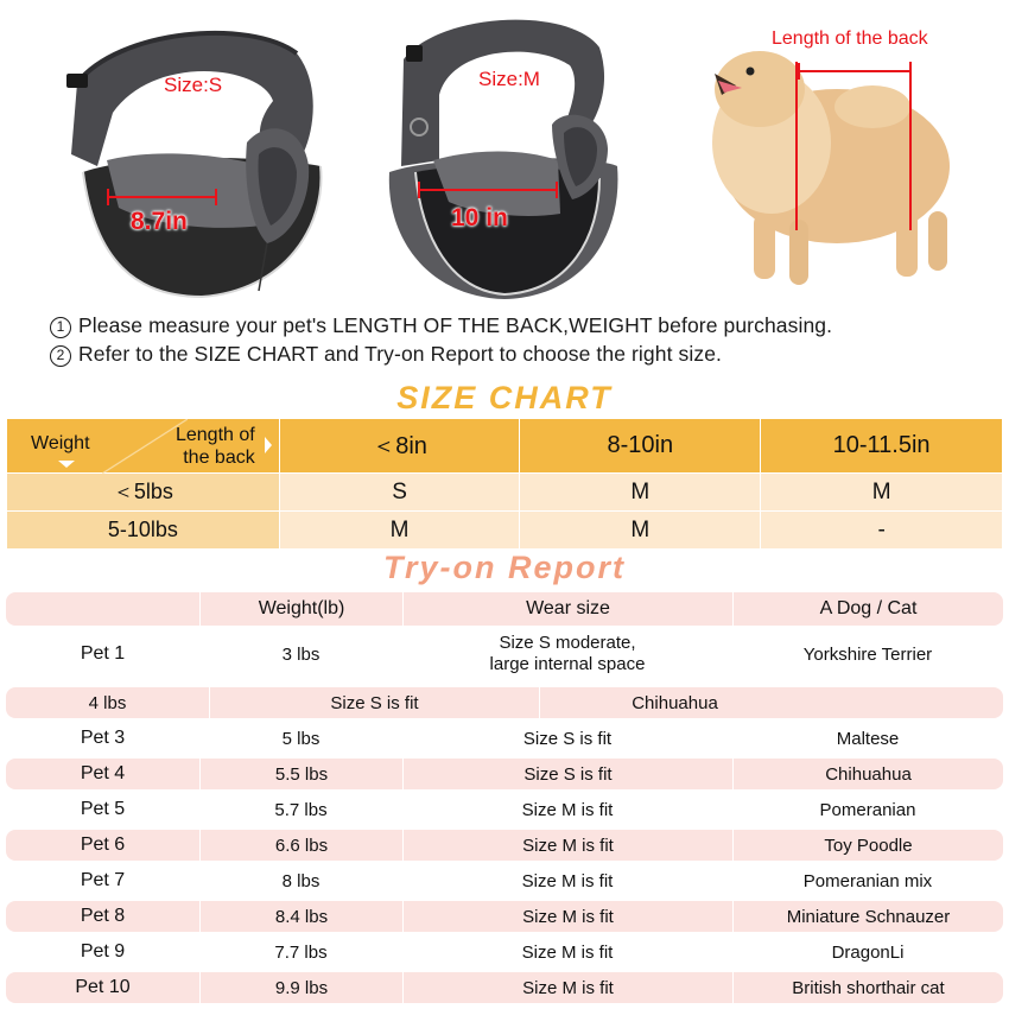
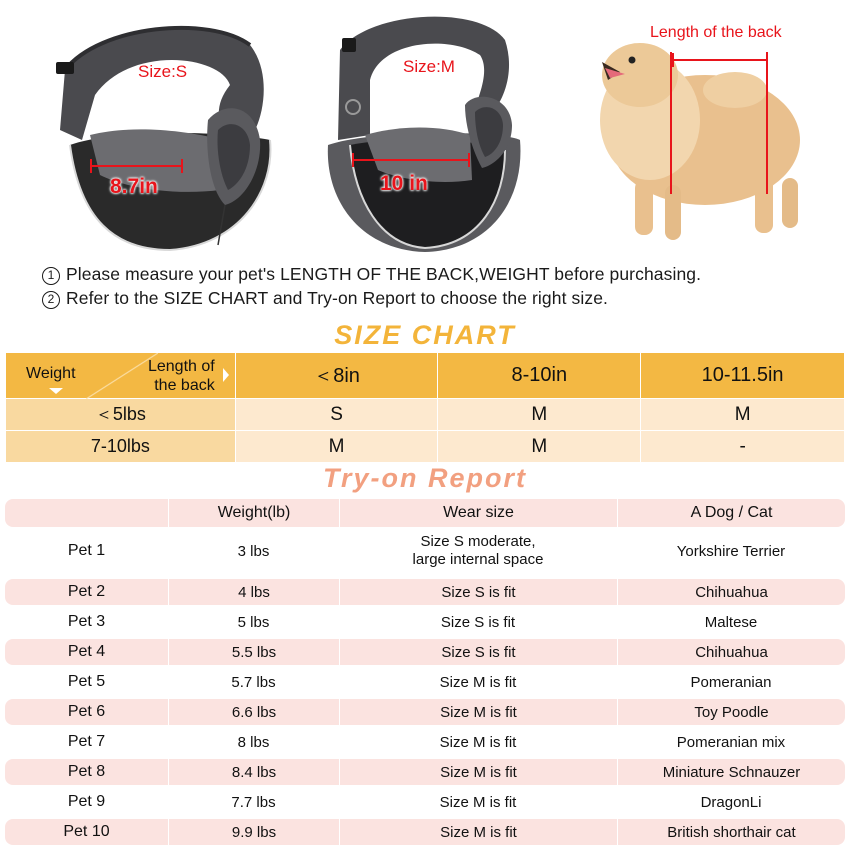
  Size:S
  8.7in
  Size:M
  10 in
  Length of the back
  1 Please measure your pet's LENGTH OF THE BACK,WEIGHT before purchasing.
  2 Refer to the SIZE CHART and Try-on Report to choose the right size.
  SIZE CHART
  Weight Length of the back	＜8in	8-10in	10-11.5in
  ＜5lbs	S	M	M
- 5-10lbs	M	M	-
+ 7-10lbs	M	M	-
  Try-on Report
  Weight(lb)
  Wear size
  A Dog / Cat
  Pet 1
  3 lbs
  Size S moderate,
  large internal space
  Yorkshire Terrier
+ Pet 2
  4 lbs
  Size S is fit
  Chihuahua
  Pet 3
  5 lbs
  Size S is fit
  Maltese
  Pet 4
  5.5 lbs
  Size S is fit
  Chihuahua
  Pet 5
  5.7 lbs
  Size M is fit
  Pomeranian
  Pet 6
  6.6 lbs
  Size M is fit
  Toy Poodle
  Pet 7
  8 lbs
  Size M is fit
  Pomeranian mix
  Pet 8
  8.4 lbs
  Size M is fit
  Miniature Schnauzer
  Pet 9
  7.7 lbs
  Size M is fit
  DragonLi
  Pet 10
  9.9 lbs
  Size M is fit
  British shorthair cat
